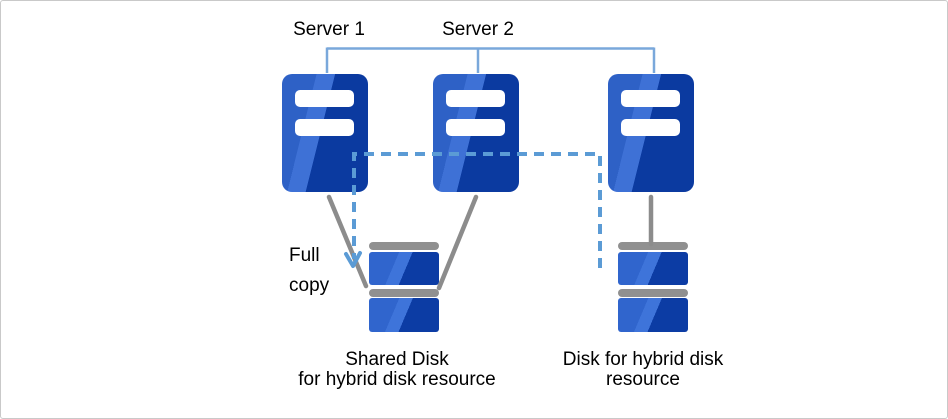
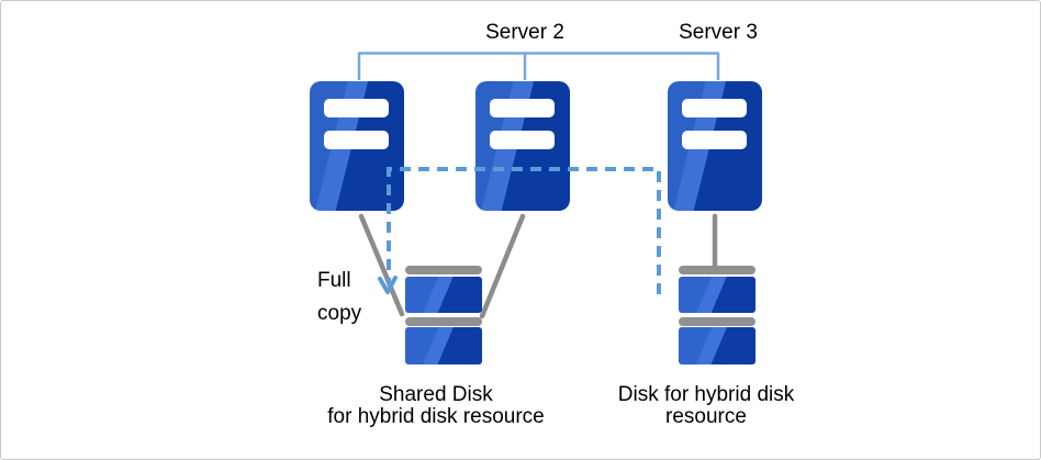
- Server 1
  Server 2
+ Server 3
  Full
  copy
  Shared Disk
  for hybrid disk resource
  Disk for hybrid disk
  resource
